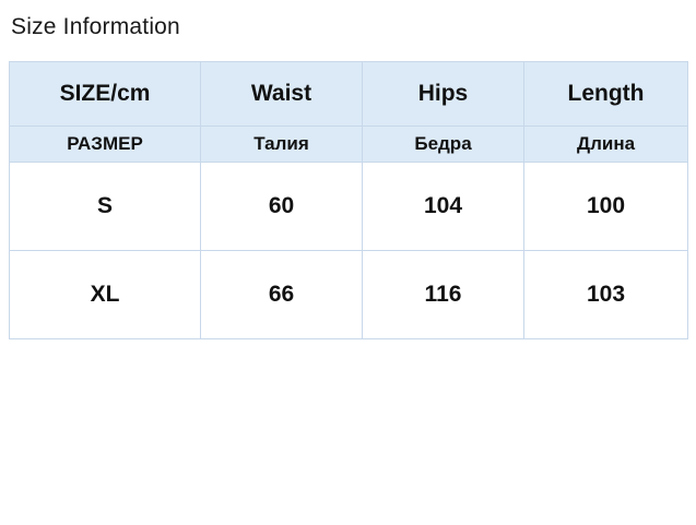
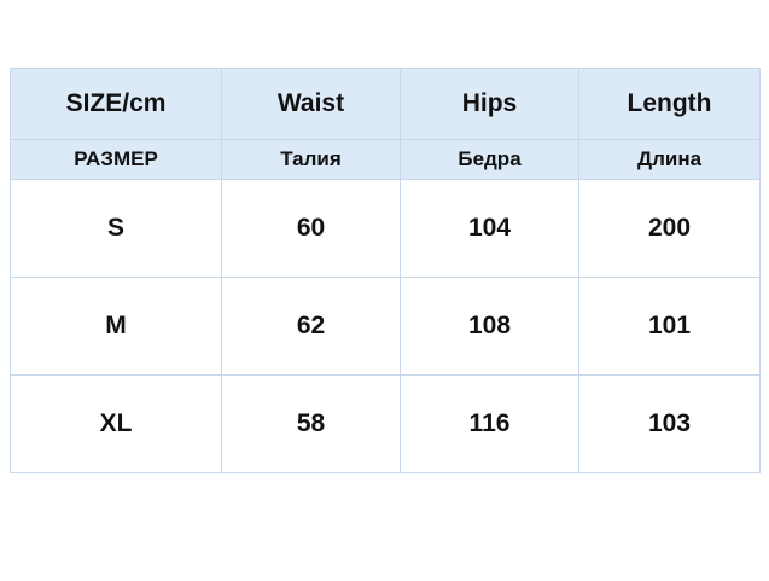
- Size Information
  SIZE/cm	Waist	Hips	Length
  РАЗМЕР	Талия	Бедра	Длина
- S	60	104	100
+ S	60	104	200
+ M	62	108	101
- XL	66	116	103
+ XL	58	116	103
